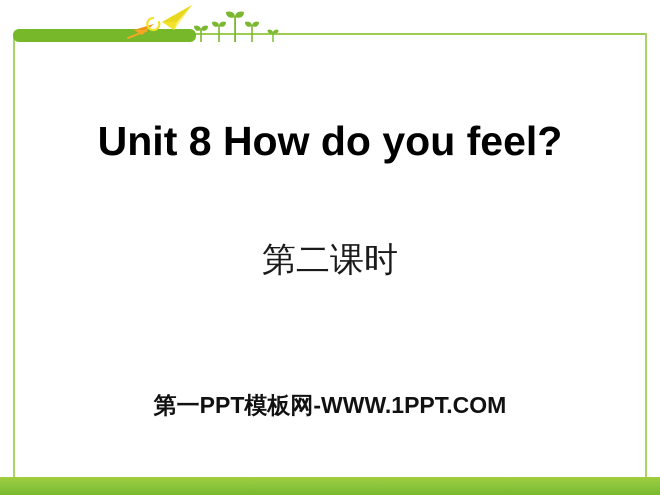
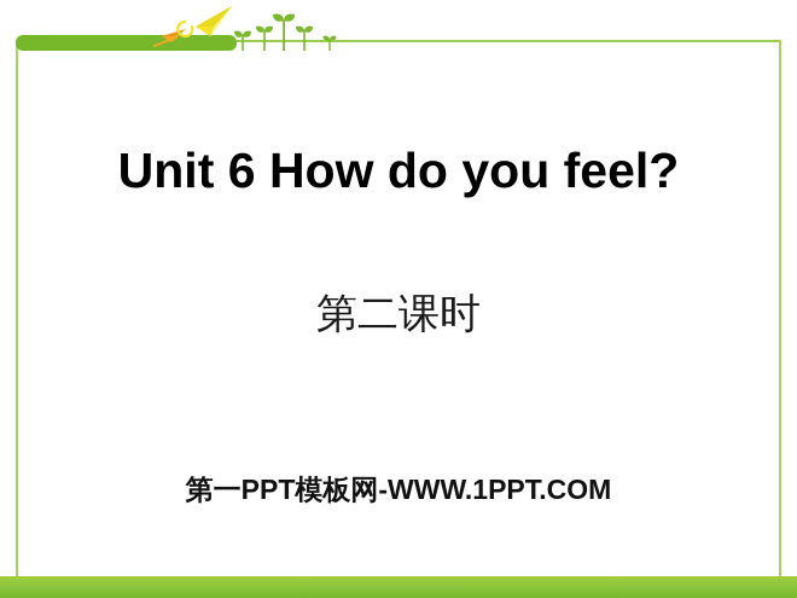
- Unit 8 How do you feel?
+ Unit 6 How do you feel?
  第二课时
  第一PPT模板网-WWW.1PPT.COM
